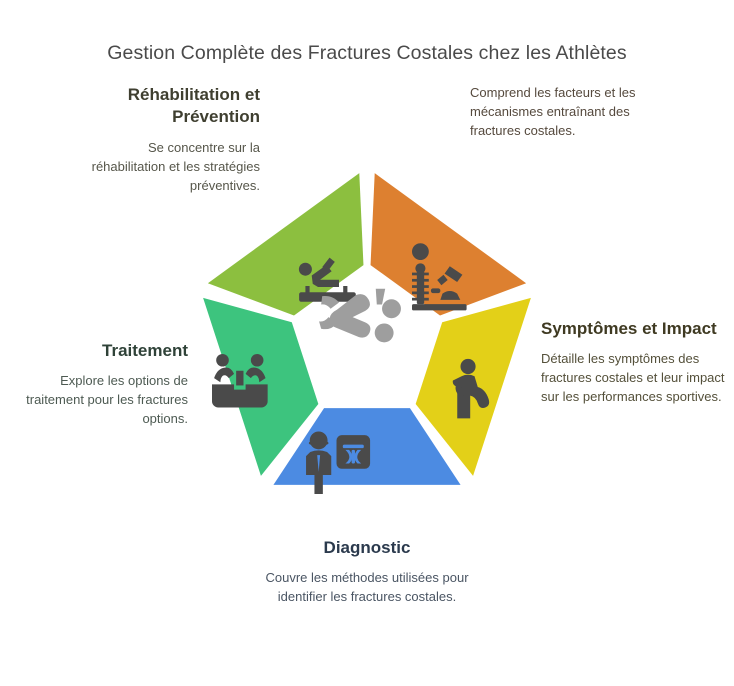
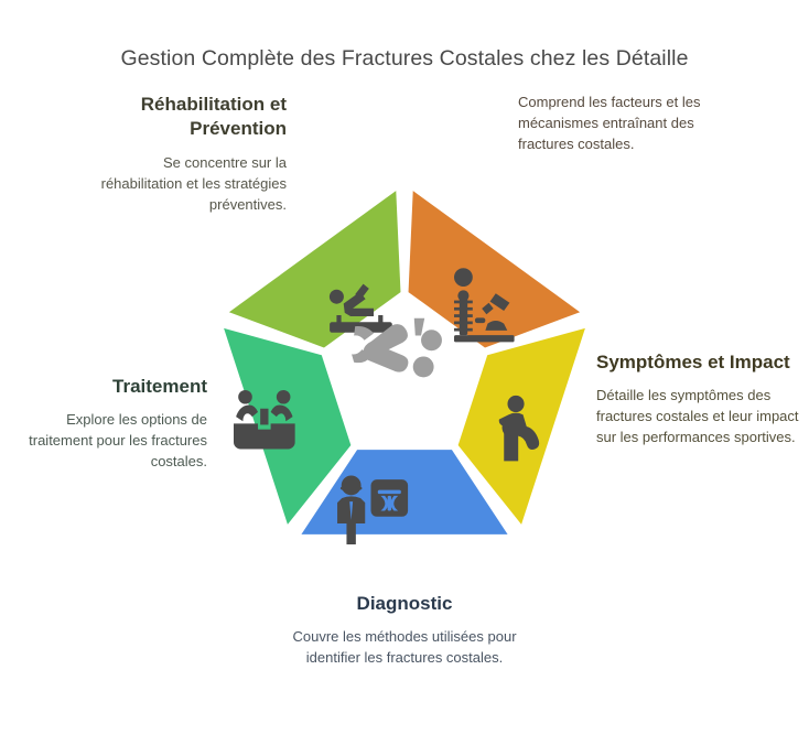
- Gestion Complète des Fractures Costales chez les Athlètes
+ Gestion Complète des Fractures Costales chez les Détaille
  Réhabilitation et Prévention
  Se concentre sur la réhabilitation et les stratégies préventives.
  Comprend les facteurs et les mécanismes entraînant des fractures costales.
  Symptômes et Impact
  Détaille les symptômes des fractures costales et leur impact sur les performances sportives.
  Traitement
- Explore les options de traitement pour les fractures options.
+ Explore les options de traitement pour les fractures costales.
  Diagnostic
  Couvre les méthodes utilisées pour identifier les fractures costales.
